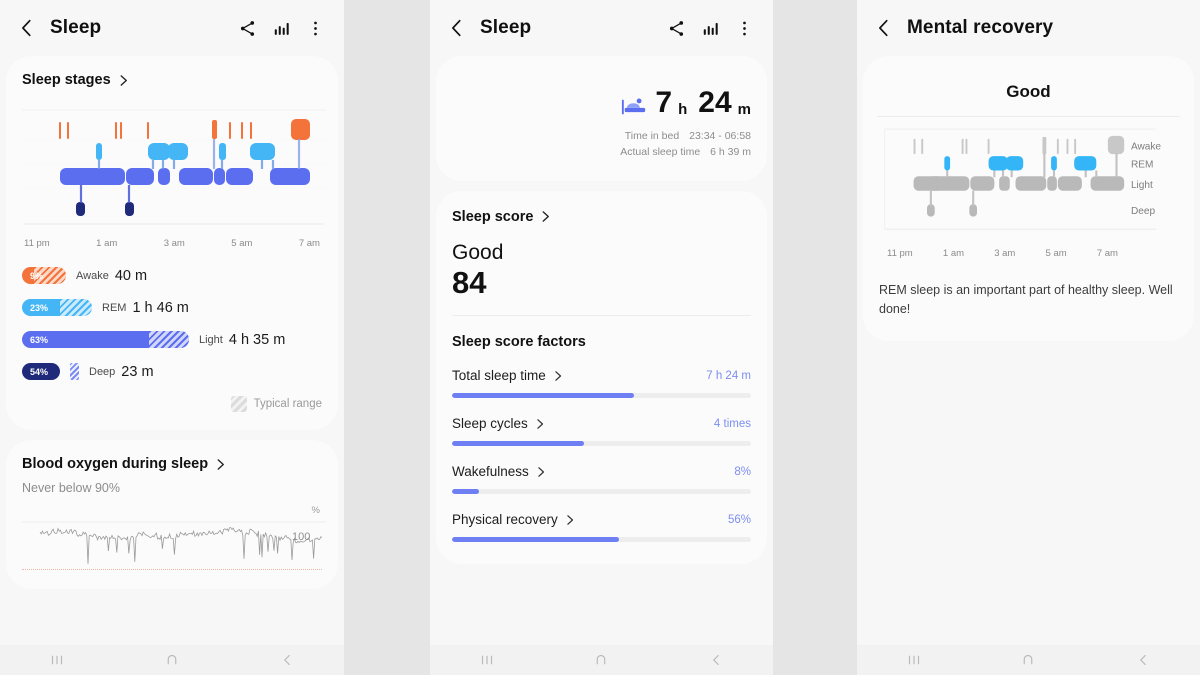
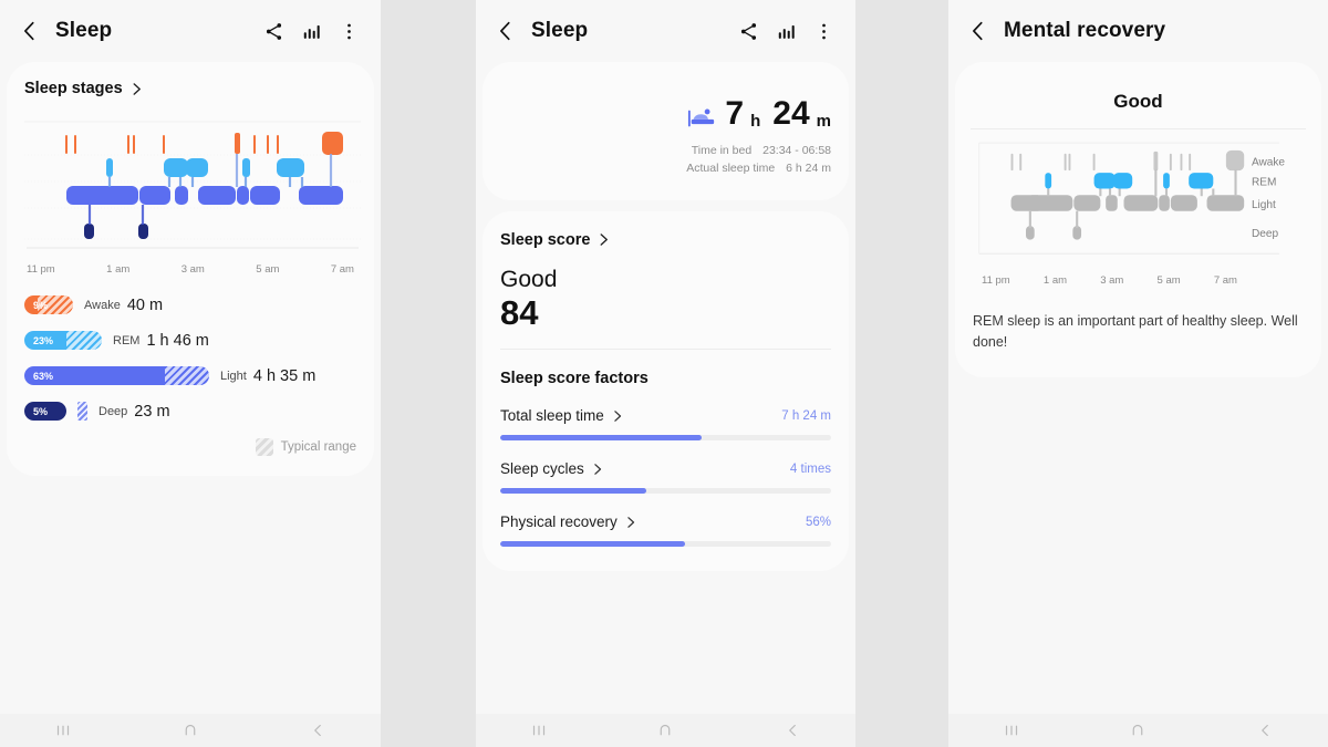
  Sleep
  Sleep stages
  11 pm
  1 am
  3 am
  5 am
  7 am
  9%
  Awake
  40 m
  23%
  REM
  1 h 46 m
  63%
  Light
  4 h 35 m
- 54%
+ 5%
  Deep
  23 m
  Typical range
- Blood oxygen during sleep
- Never below 90%
- %
- 100
  Sleep
  7
  h
  24
  m
  Time in bed 23:34 - 06:58
- Actual sleep time 6 h 39 m
+ Actual sleep time 6 h 24 m
  Sleep score
  Good
  84
  Sleep score factors
  Total sleep time
  7 h 24 m
  Sleep cycles
  4 times
- Wakefulness
- 8%
  Physical recovery
  56%
  Mental recovery
  Good
  Awake
  REM
  Light
  Deep
  11 pm
  1 am
  3 am
  5 am
  7 am
  REM sleep is an important part of healthy sleep. Well done!
